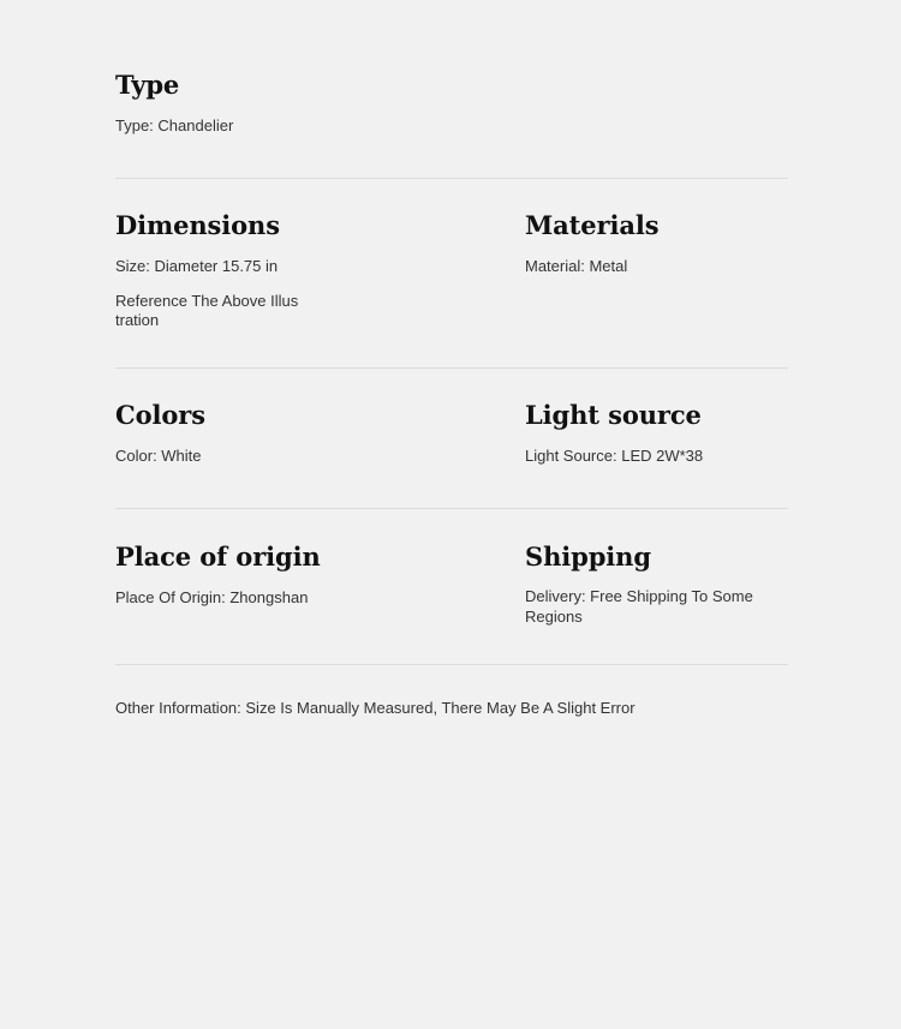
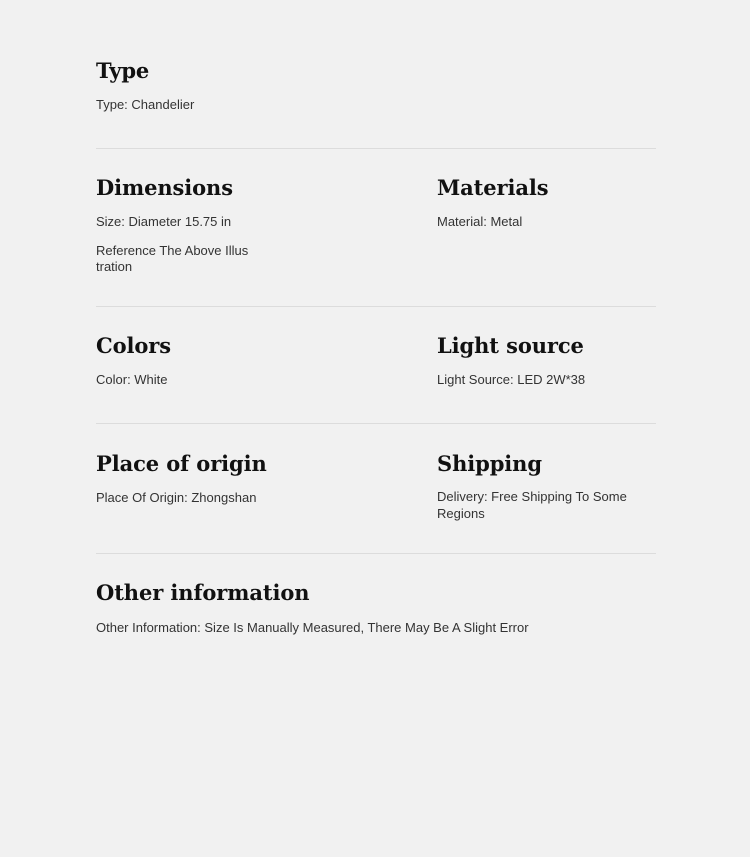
  Type
  Type: Chandelier
  Dimensions
  Size: Diameter 15.75 in
  Reference The Above Illustration
  Materials
  Material: Metal
  Colors
  Color: White
  Light source
  Light Source: LED 2W*38
  Place of origin
  Place Of Origin: Zhongshan
  Shipping
  Delivery: Free Shipping To Some Regions
+ Other information
  Other Information: Size Is Manually Measured, There May Be A Slight Error
